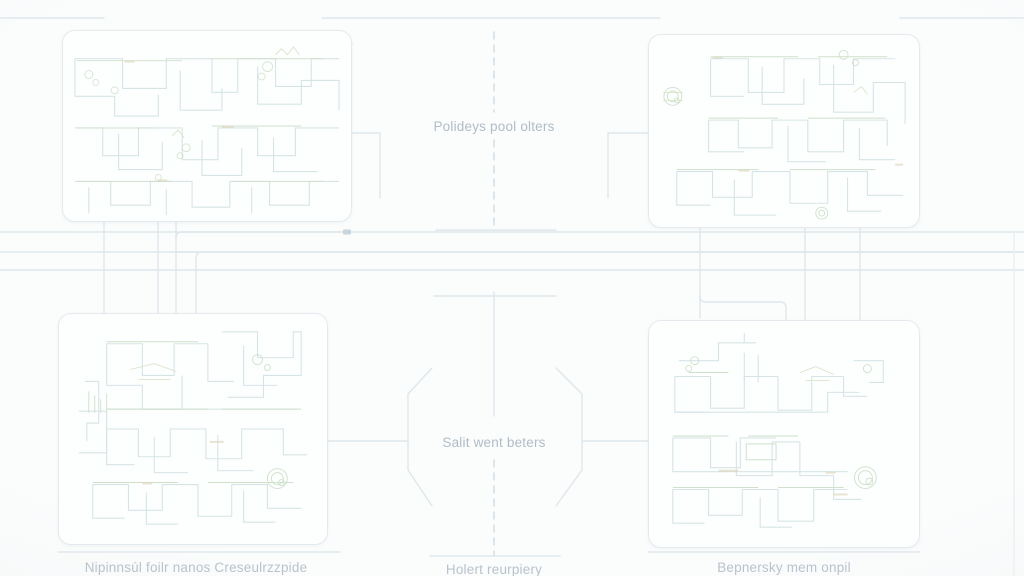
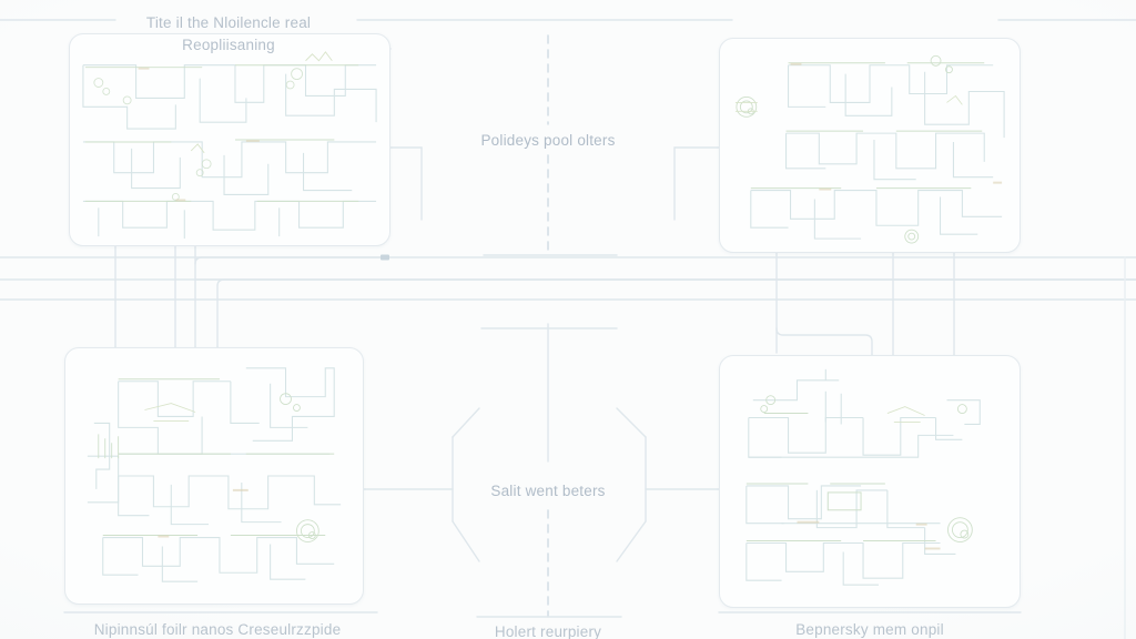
+ Tite il the Nloilencle real
+ Reopliisaning
  Polideys pool olters
  Salit went beters
  Nipinnsúl foilr nanos Creseulrzzpide
  Holert reurpiery
  Bepnersky mem onpil
